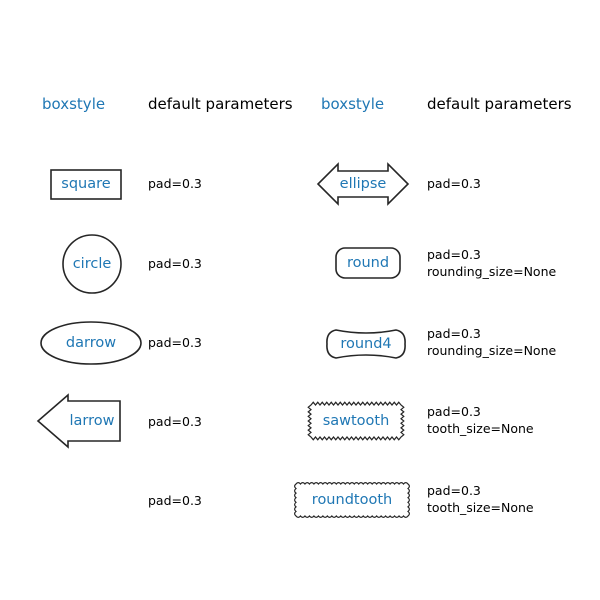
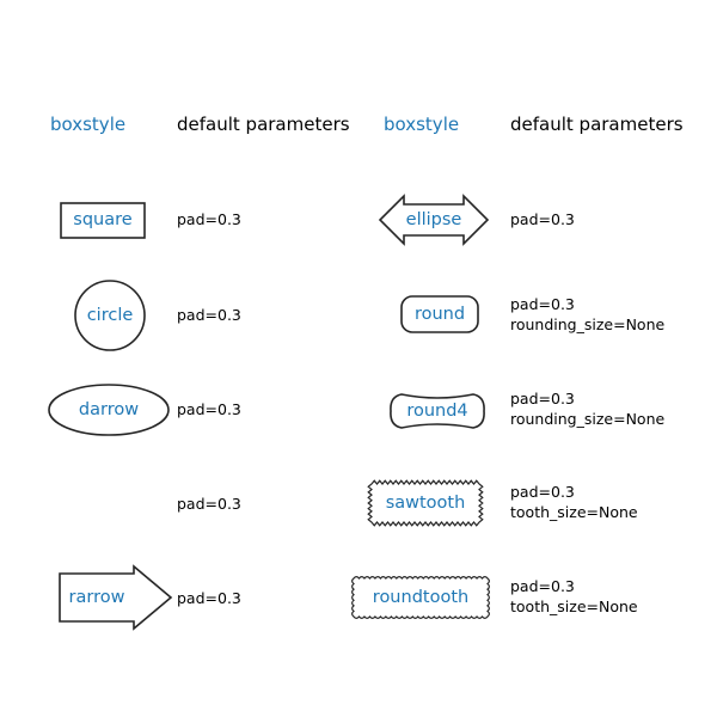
  boxstyle
  default parameters
  boxstyle
  default parameters
  square
  pad=0.3
  circle
  pad=0.3
  darrow
  pad=0.3
- larrow
  pad=0.3
+ rarrow
  pad=0.3
  ellipse
  pad=0.3
  round
  pad=0.3
  rounding_size=None
  round4
  pad=0.3
  rounding_size=None
  sawtooth
  pad=0.3
  tooth_size=None
  roundtooth
  pad=0.3
  tooth_size=None
